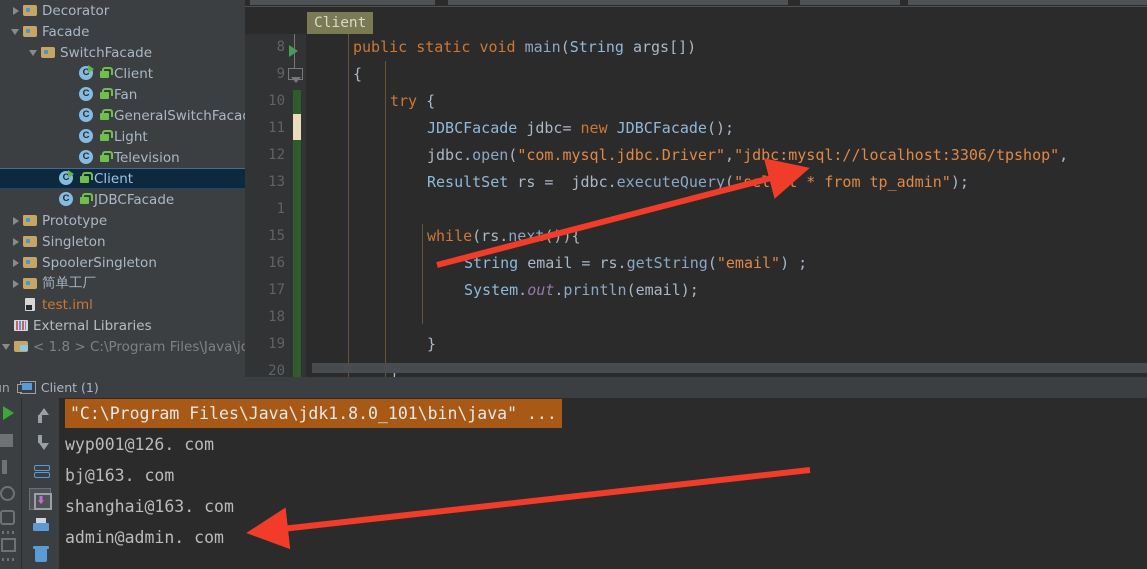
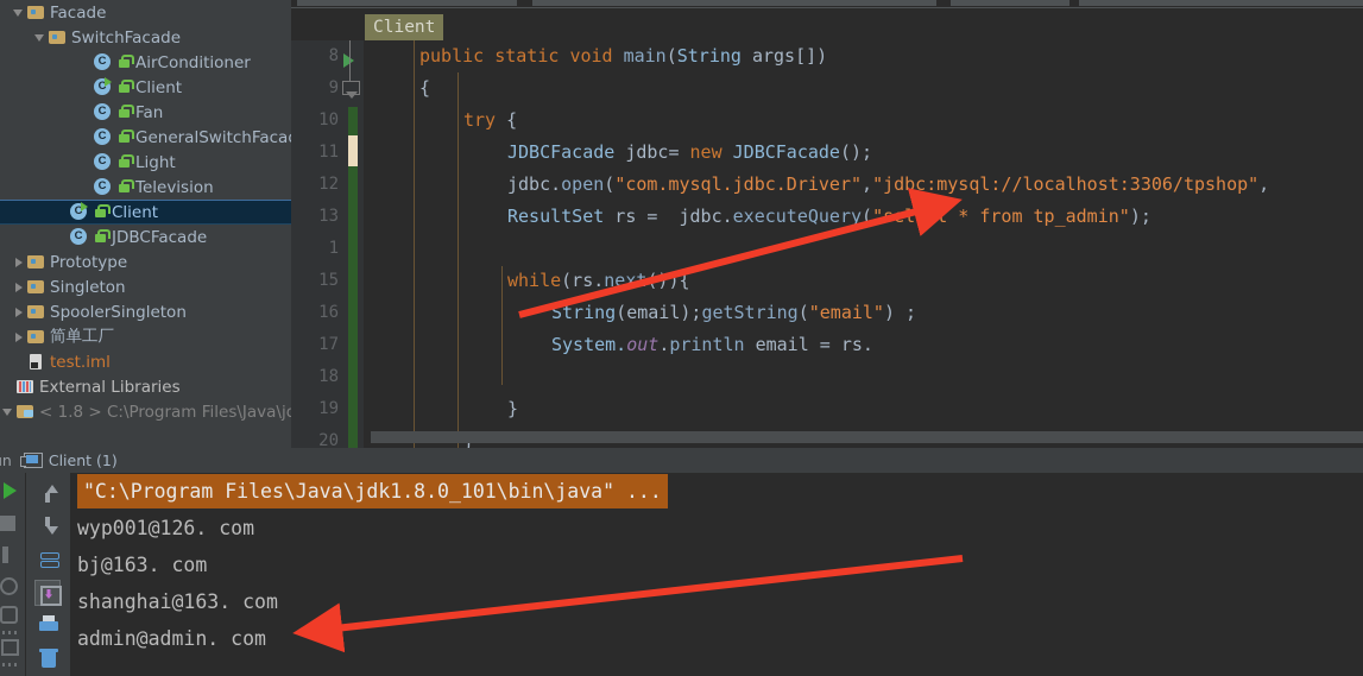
- Decorator
  Facade
  SwitchFacade
+ AirConditioner
  Client
  Fan
  GeneralSwitchFaca
  Light
  Television
  Client
  JDBCFacade
  Prototype
  Singleton
  SpoolerSingleton
  简单工厂
  test.iml
  External Libraries
  < 1.8 > C:\Program Files\Java\j
  Client
  8
  public static void main(String args[])
  9
  {
  10
  try {
  11
  JDBCFacade jdbc= new JDBCFacade();
  12
  jdbc.open("com.mysql.jdbc.Driver","jdbc:mysql://localhost:3306/tpshop",
  13
  ResultSet rs = jdbc.executeQuery("ect * from tp_admin");
  1
  15
  while(rs.nex ){
  16
- String email = rs.getString("email") ;
+ String(email);getString("email") ;
  17
- System.out.println(email);
+ System.out.println email = rs.
  18
  19
  }
  20
  Client (1)
  "C:\Program Files\Java\jdk1.8.0_101\bin\java" ...
  wyp001@126. com
  bj@163. com
  shanghai@163. com
  admin@admin. com
